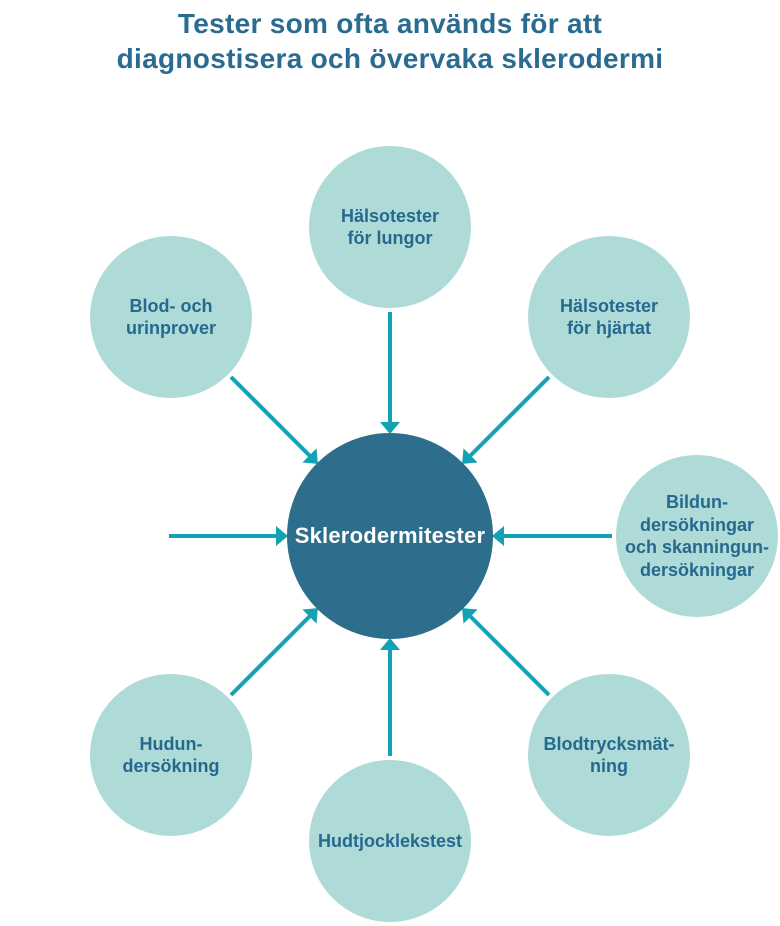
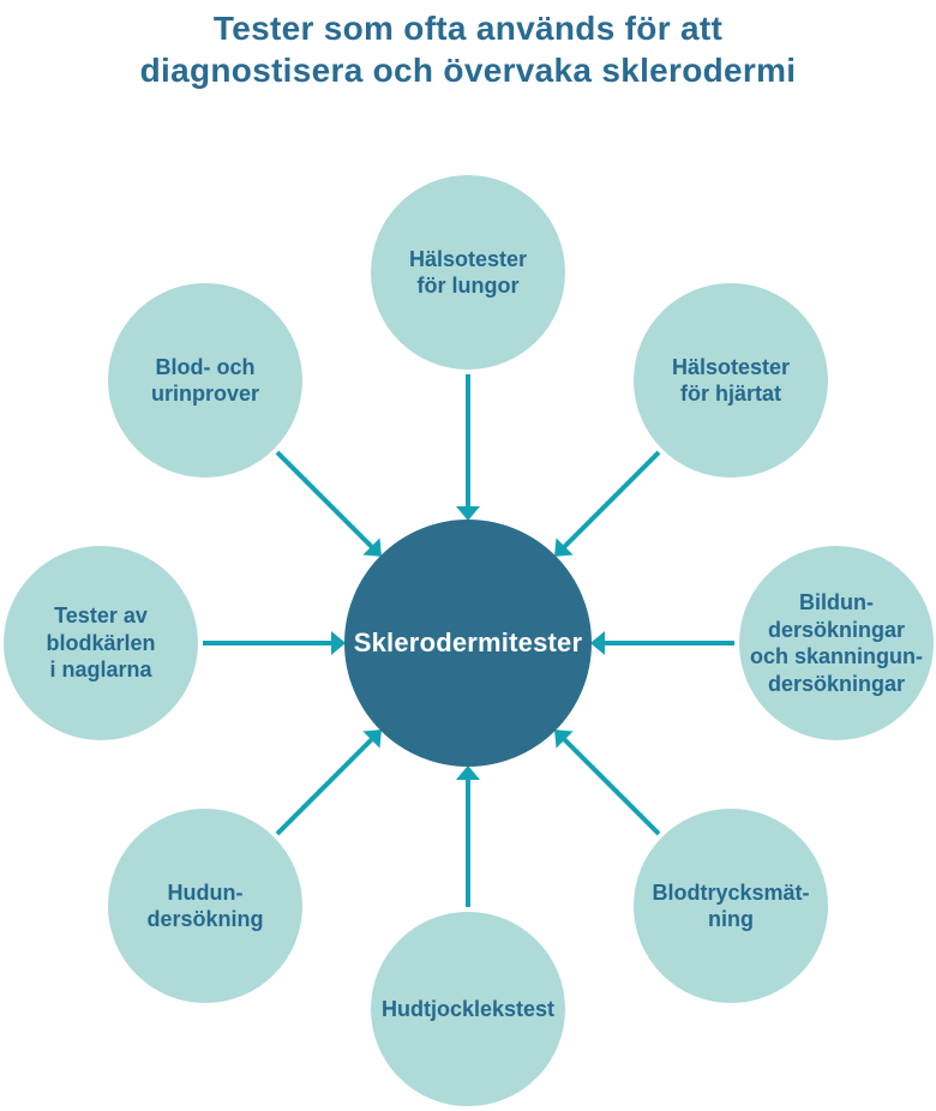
  Tester som ofta används för att
  diagnostisera och övervaka sklerodermi
  Hälsotester
  för lungor
  Hälsotester
  för hjärtat
  Bildun-
  dersökningar
  och skanningun-
  dersökningar
  Blodtrycksmät-
  ning
  Hudtjocklekstest
  Hudun-
  dersökning
+ Tester av
+ blodkärlen
+ i naglarna
  Blod- och
  urinprover
  Sklerodermitester
